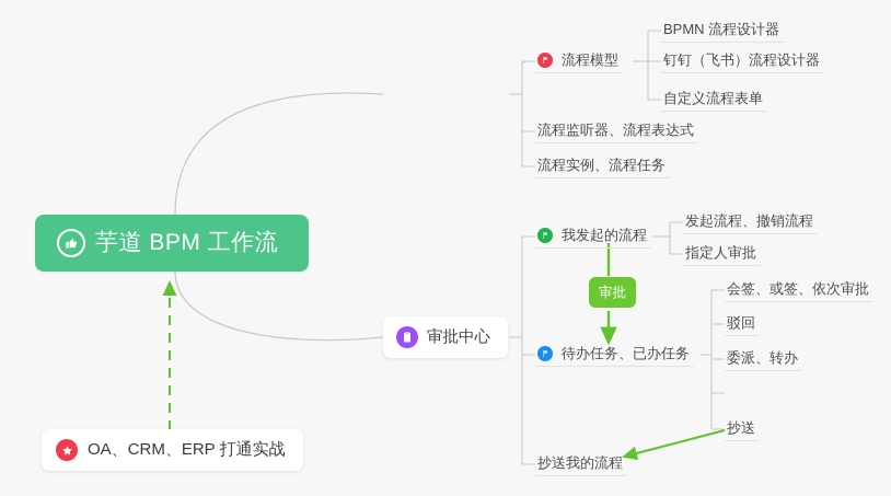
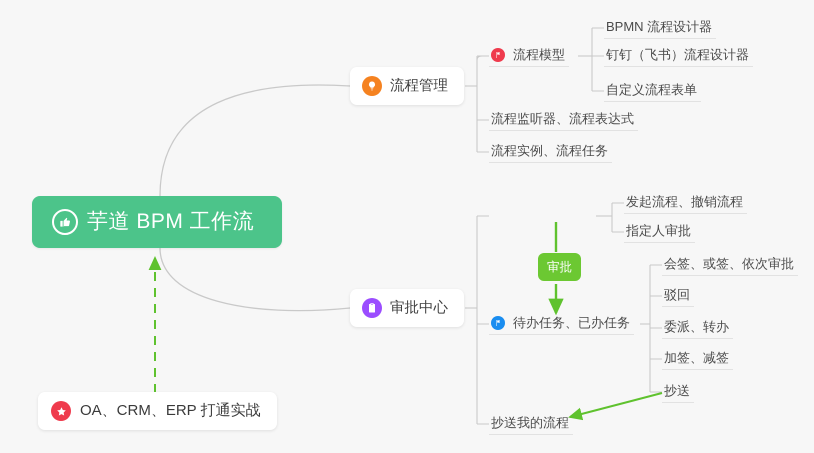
  芋道 BPM 工作流
+ 流程管理
  审批中心
  流程模型
  BPMN 流程设计器
  钉钉（飞书）流程设计器
  自定义流程表单
  流程监听器、流程表达式
  流程实例、流程任务
- 我发起的流程
  发起流程、撤销流程
  指定人审批
  审批
  待办任务、已办任务
  会签、或签、依次审批
  驳回
  委派、转办
+ 加签、减签
  抄送
  抄送我的流程
  OA、CRM、ERP 打通实战
